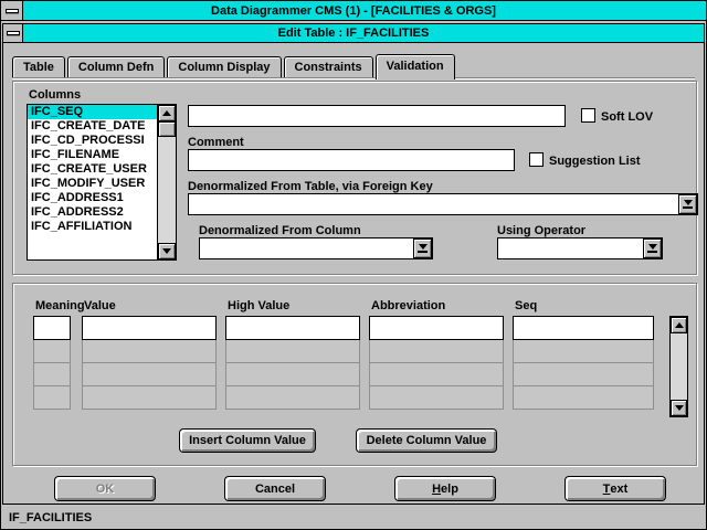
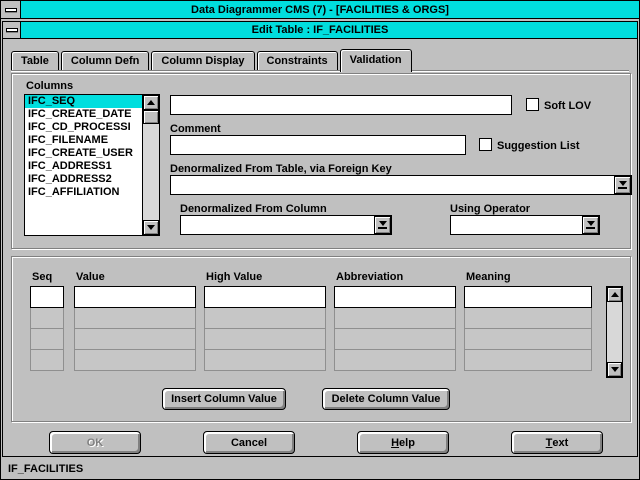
- Data Diagrammer CMS (1) - [FACILITIES & ORGS]
+ Data Diagrammer CMS (7) - [FACILITIES & ORGS]
  Edit Table : IF_FACILITIES
  Table
  Column Defn
  Column Display
  Constraints
  Validation
  Columns
  IFC_SEQ
  IFC_CREATE_DATE
  IFC_CD_PROCESSI
  IFC_FILENAME
  IFC_CREATE_USER
- IFC_MODIFY_USER
  IFC_ADDRESS1
  IFC_ADDRESS2
  IFC_AFFILIATION
  Soft LOV
  Comment
  Suggestion List
  Denormalized From Table, via Foreign Key
  Denormalized From Column
  Using Operator
- Meaning
+ Seq
  Value
  High Value
  Abbreviation
- Seq
+ Meaning
  Insert Column Value
  Delete Column Value
  OK
  Cancel
  H
  elp
  T
  ext
  IF_FACILITIES
